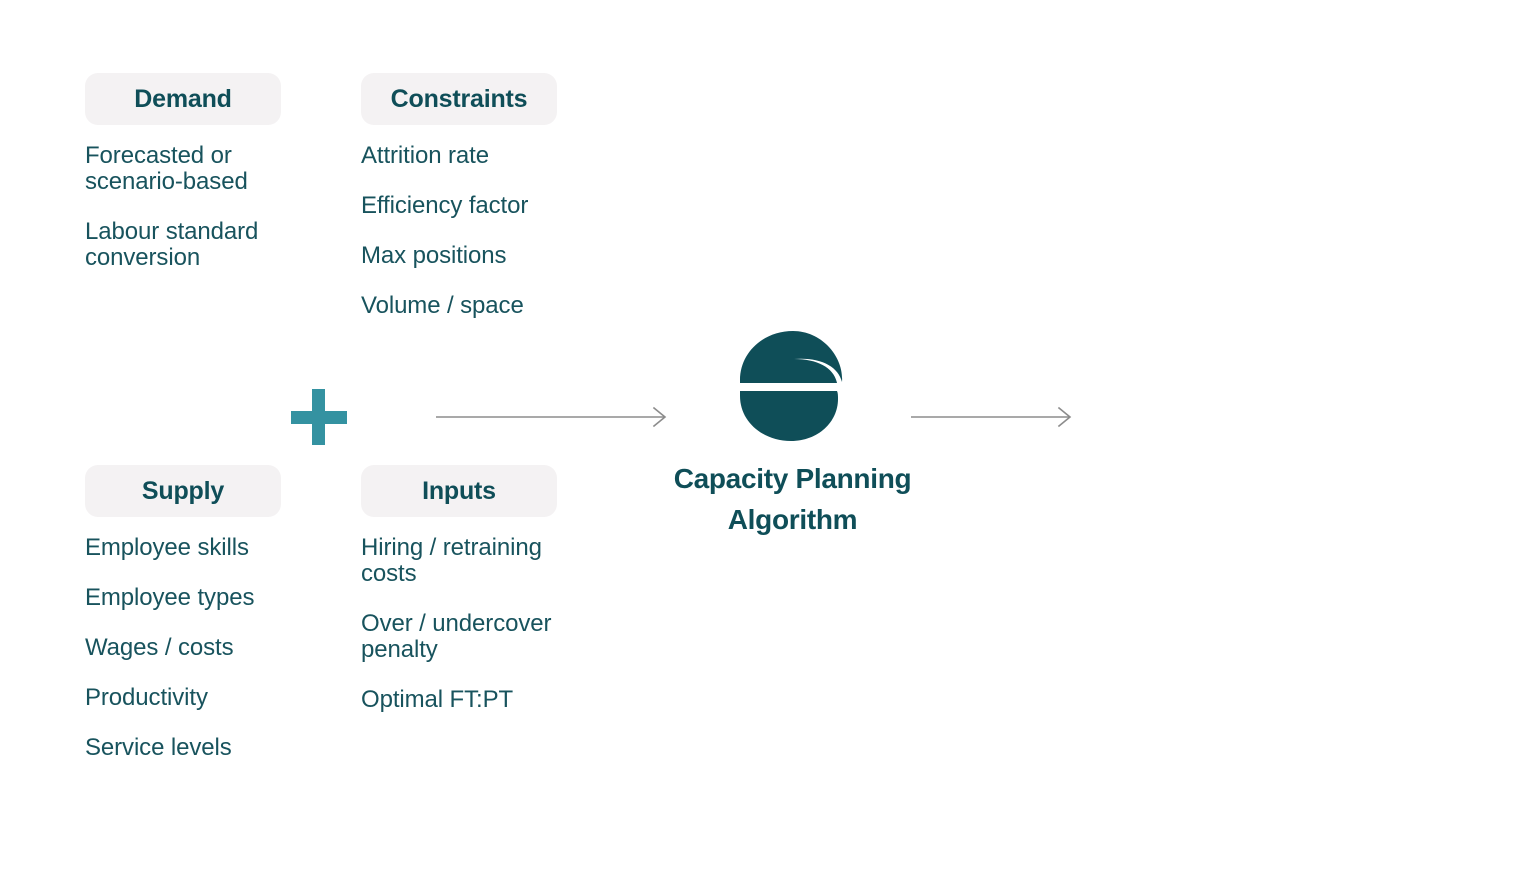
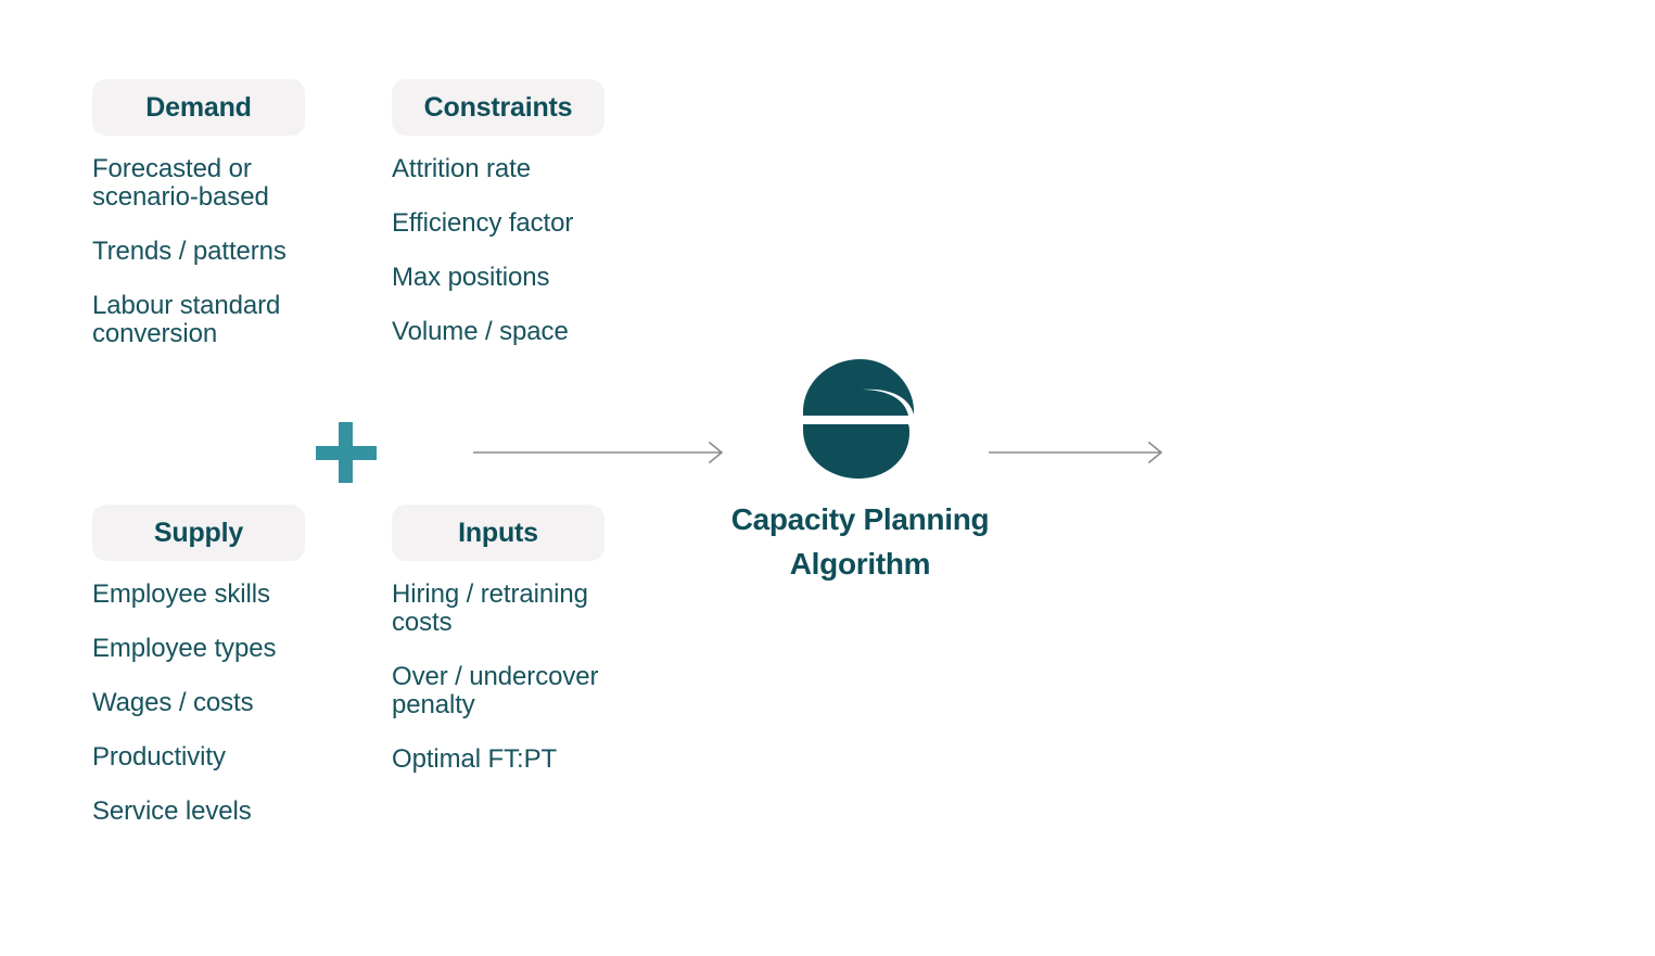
  Demand
  Forecasted or
  scenario-based
+ Trends / patterns
  Labour standard
  conversion
  Constraints
  Attrition rate
  Efficiency factor
  Max positions
  Volume / space
  Supply
  Employee skills
  Employee types
  Wages / costs
  Productivity
  Service levels
  Inputs
  Hiring / retraining
  costs
  Over / undercover
  penalty
  Optimal FT:PT
  Capacity Planning
  Algorithm
